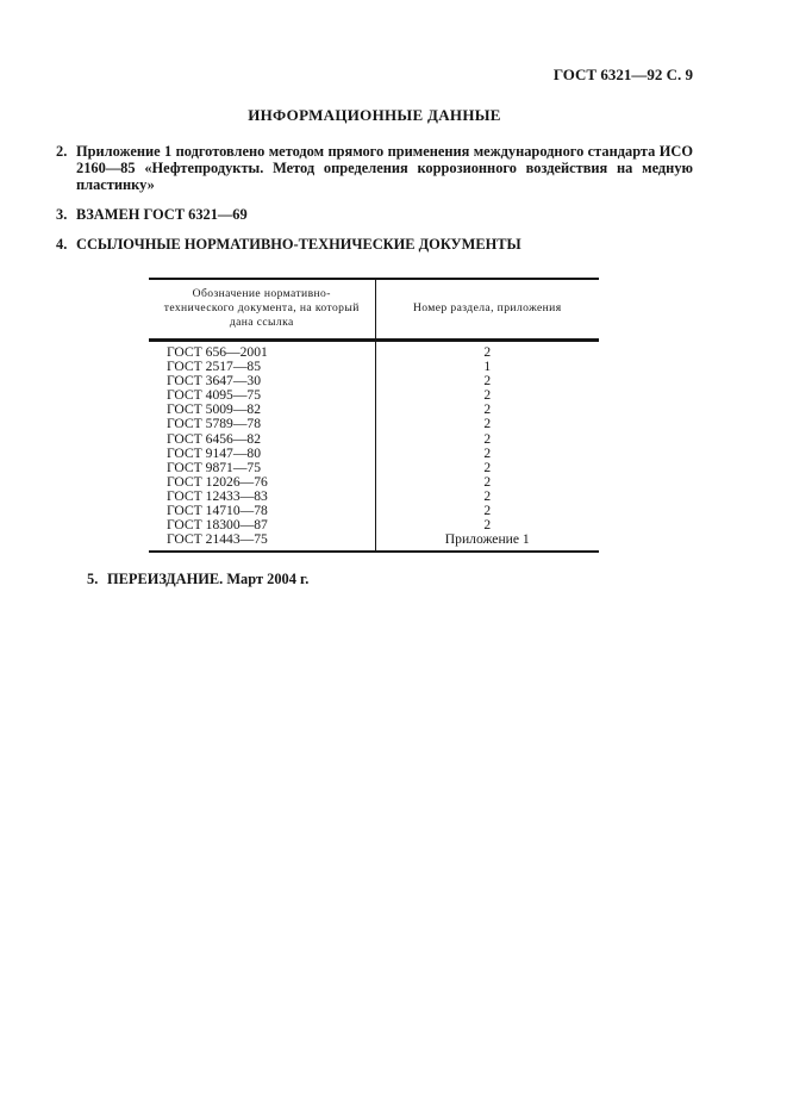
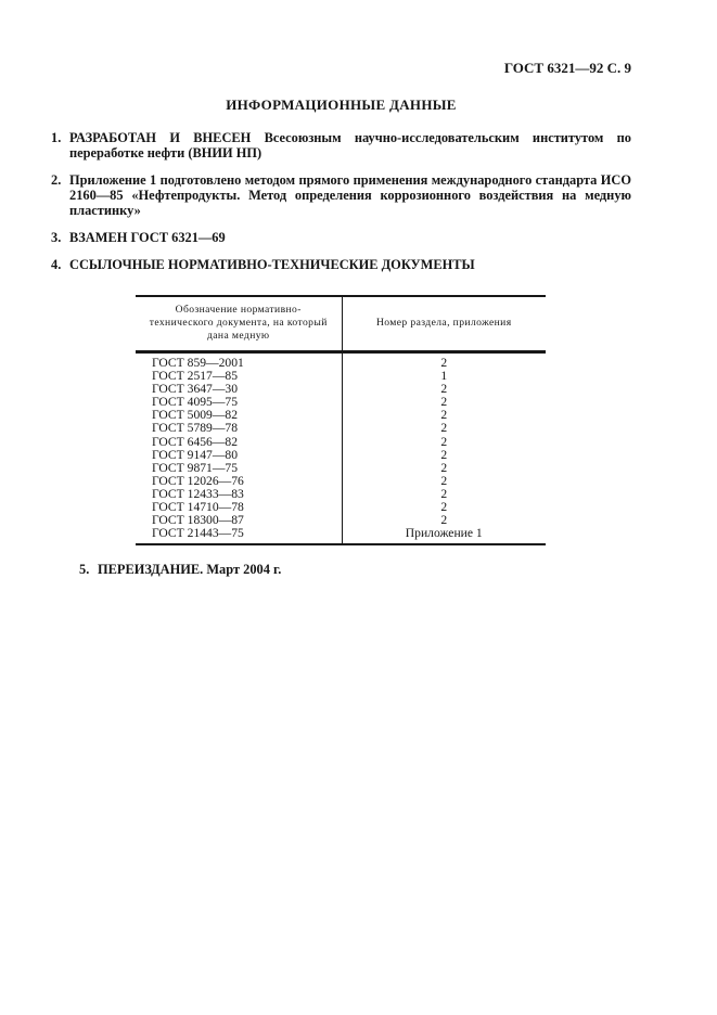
  ГОСТ 6321—92 С. 9
  ИНФОРМАЦИОННЫЕ ДАННЫЕ
+ 1.
+ РАЗРАБОТАН И ВНЕСЕН Всесоюзным научно-исследовательским институтом по переработке нефти (ВНИИ НП)
  2.
  Приложение 1 подготовлено методом прямого применения международного стандарта ИСО 2160—85 «Нефтепродукты. Метод определения коррозионного воздействия на медную пластинку»
  3.
  ВЗАМЕН ГОСТ 6321—69
  4.
  ССЫЛОЧНЫЕ НОРМАТИВНО-ТЕХНИЧЕСКИЕ ДОКУМЕНТЫ
- Обозначение нормативно-технического документа, на который дана ссылка	Номер раздела, приложения
+ Обозначение нормативно-технического документа, на который дана медную	Номер раздела, приложения
- ГОСТ 656—2001	2
+ ГОСТ 859—2001	2
  ГОСТ 2517—85	1
  ГОСТ 3647—30	2
  ГОСТ 4095—75	2
  ГОСТ 5009—82	2
  ГОСТ 5789—78	2
  ГОСТ 6456—82	2
  ГОСТ 9147—80	2
  ГОСТ 9871—75	2
  ГОСТ 12026—76	2
  ГОСТ 12433—83	2
  ГОСТ 14710—78	2
  ГОСТ 18300—87	2
  ГОСТ 21443—75	Приложение 1
  5.
  ПЕРЕИЗДАНИЕ. Март 2004 г.
